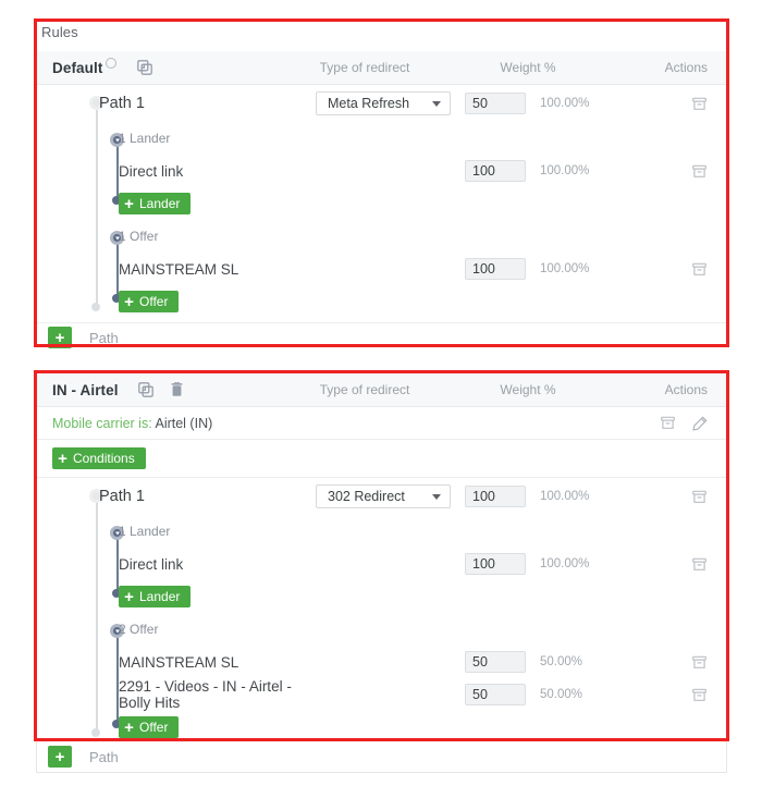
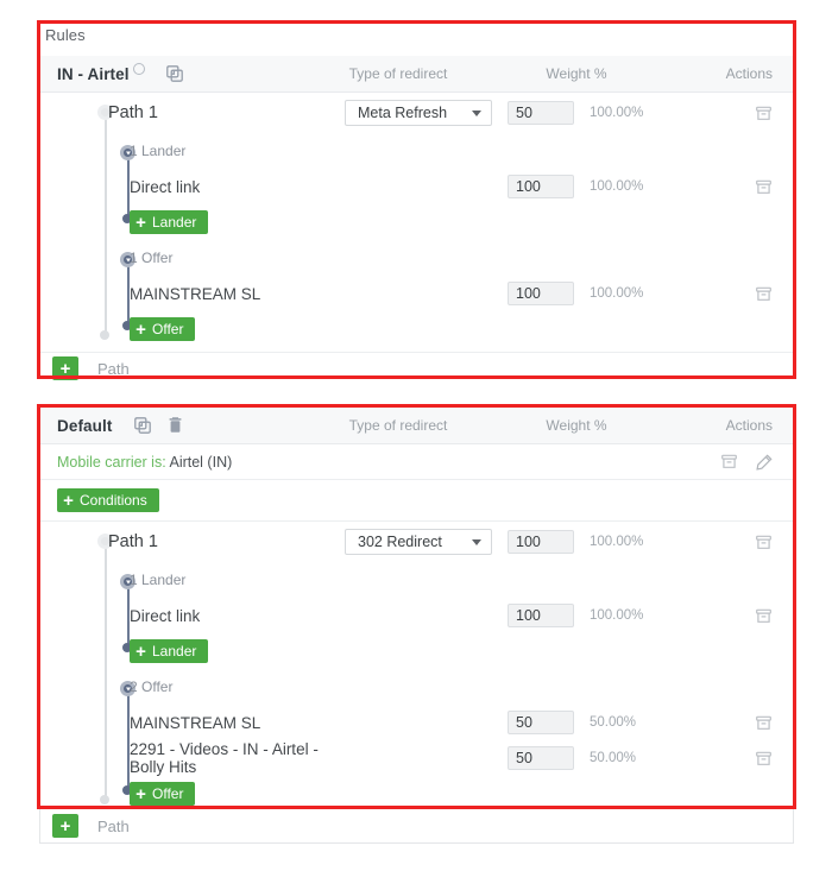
  Rules
- Default
+ IN - Airtel
  Type of redirect
  Weight %
  Actions
  Path 1
  Meta Refresh
  50
  100.00%
  1 Lander
  Direct link
  100
  100.00%
  +
  Lander
  1 Offer
  MAINSTREAM SL
  100
  100.00%
  +
  Offer
  +
  Path
- IN - Airtel
+ Default
  Type of redirect
  Weight %
  Actions
  Mobile carrier is: Airtel (IN)
  +
  Conditions
  Path 1
  302 Redirect
  100
  100.00%
  1 Lander
  Direct link
  100
  100.00%
  +
  Lander
  2 Offer
  MAINSTREAM SL
  50
  50.00%
  2291 - Videos - IN - Airtel - Bolly Hits
  50
  50.00%
  +
  Offer
  +
  Path
